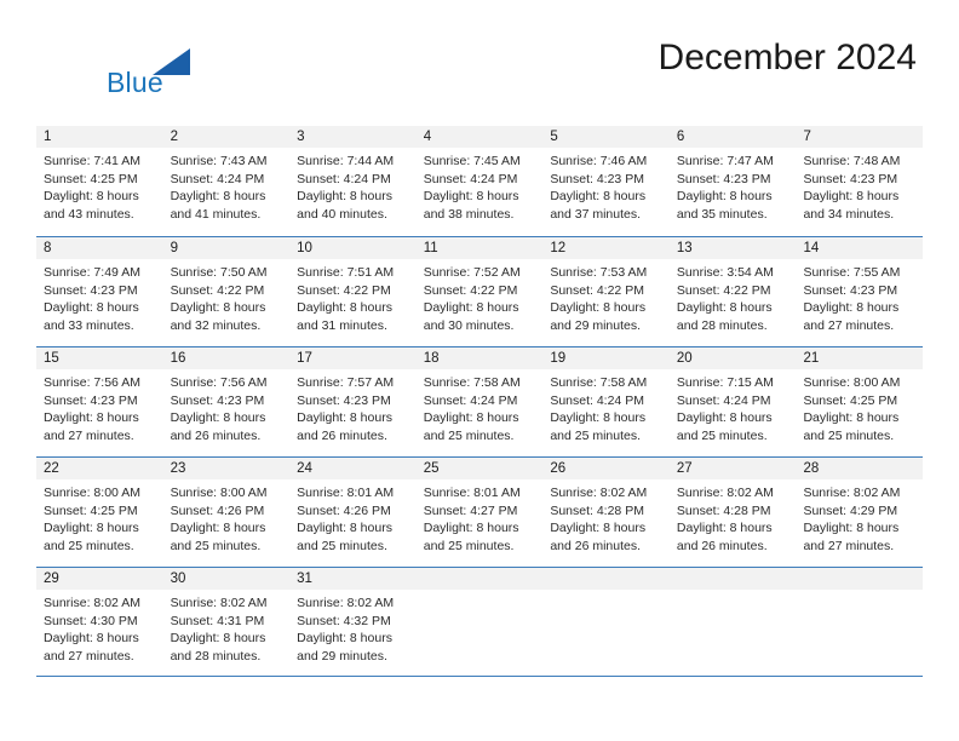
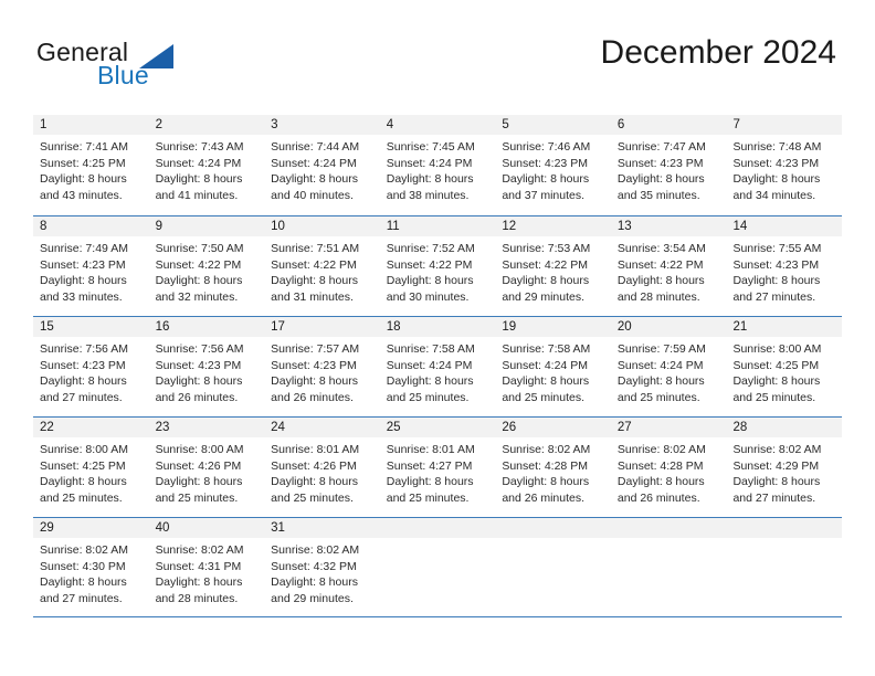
+ General
  Blue
  December 2024
  1
  Sunrise: 7:41 AM
  Sunset: 4:25 PM
  Daylight: 8 hours
  and 43 minutes.
  2
  Sunrise: 7:43 AM
  Sunset: 4:24 PM
  Daylight: 8 hours
  and 41 minutes.
  3
  Sunrise: 7:44 AM
  Sunset: 4:24 PM
  Daylight: 8 hours
  and 40 minutes.
  4
  Sunrise: 7:45 AM
  Sunset: 4:24 PM
  Daylight: 8 hours
  and 38 minutes.
  5
  Sunrise: 7:46 AM
  Sunset: 4:23 PM
  Daylight: 8 hours
  and 37 minutes.
  6
  Sunrise: 7:47 AM
  Sunset: 4:23 PM
  Daylight: 8 hours
  and 35 minutes.
  7
  Sunrise: 7:48 AM
  Sunset: 4:23 PM
  Daylight: 8 hours
  and 34 minutes.
  8
  Sunrise: 7:49 AM
  Sunset: 4:23 PM
  Daylight: 8 hours
  and 33 minutes.
  9
  Sunrise: 7:50 AM
  Sunset: 4:22 PM
  Daylight: 8 hours
  and 32 minutes.
  10
  Sunrise: 7:51 AM
  Sunset: 4:22 PM
  Daylight: 8 hours
  and 31 minutes.
  11
  Sunrise: 7:52 AM
  Sunset: 4:22 PM
  Daylight: 8 hours
  and 30 minutes.
  12
  Sunrise: 7:53 AM
  Sunset: 4:22 PM
  Daylight: 8 hours
  and 29 minutes.
  13
  Sunrise: 3:54 AM
  Sunset: 4:22 PM
  Daylight: 8 hours
  and 28 minutes.
  14
  Sunrise: 7:55 AM
  Sunset: 4:23 PM
  Daylight: 8 hours
  and 27 minutes.
  15
  Sunrise: 7:56 AM
  Sunset: 4:23 PM
  Daylight: 8 hours
  and 27 minutes.
  16
  Sunrise: 7:56 AM
  Sunset: 4:23 PM
  Daylight: 8 hours
  and 26 minutes.
  17
  Sunrise: 7:57 AM
  Sunset: 4:23 PM
  Daylight: 8 hours
  and 26 minutes.
  18
  Sunrise: 7:58 AM
  Sunset: 4:24 PM
  Daylight: 8 hours
  and 25 minutes.
  19
  Sunrise: 7:58 AM
  Sunset: 4:24 PM
  Daylight: 8 hours
  and 25 minutes.
  20
- Sunrise: 7:15 AM
+ Sunrise: 7:59 AM
  Sunset: 4:24 PM
  Daylight: 8 hours
  and 25 minutes.
  21
  Sunrise: 8:00 AM
  Sunset: 4:25 PM
  Daylight: 8 hours
  and 25 minutes.
  22
  Sunrise: 8:00 AM
  Sunset: 4:25 PM
  Daylight: 8 hours
  and 25 minutes.
  23
  Sunrise: 8:00 AM
  Sunset: 4:26 PM
  Daylight: 8 hours
  and 25 minutes.
  24
  Sunrise: 8:01 AM
  Sunset: 4:26 PM
  Daylight: 8 hours
  and 25 minutes.
  25
  Sunrise: 8:01 AM
  Sunset: 4:27 PM
  Daylight: 8 hours
  and 25 minutes.
  26
  Sunrise: 8:02 AM
  Sunset: 4:28 PM
  Daylight: 8 hours
  and 26 minutes.
  27
  Sunrise: 8:02 AM
  Sunset: 4:28 PM
  Daylight: 8 hours
  and 26 minutes.
  28
  Sunrise: 8:02 AM
  Sunset: 4:29 PM
  Daylight: 8 hours
  and 27 minutes.
  29
  Sunrise: 8:02 AM
  Sunset: 4:30 PM
  Daylight: 8 hours
  and 27 minutes.
- 30
+ 40
  Sunrise: 8:02 AM
  Sunset: 4:31 PM
  Daylight: 8 hours
  and 28 minutes.
  31
  Sunrise: 8:02 AM
  Sunset: 4:32 PM
  Daylight: 8 hours
  and 29 minutes.
